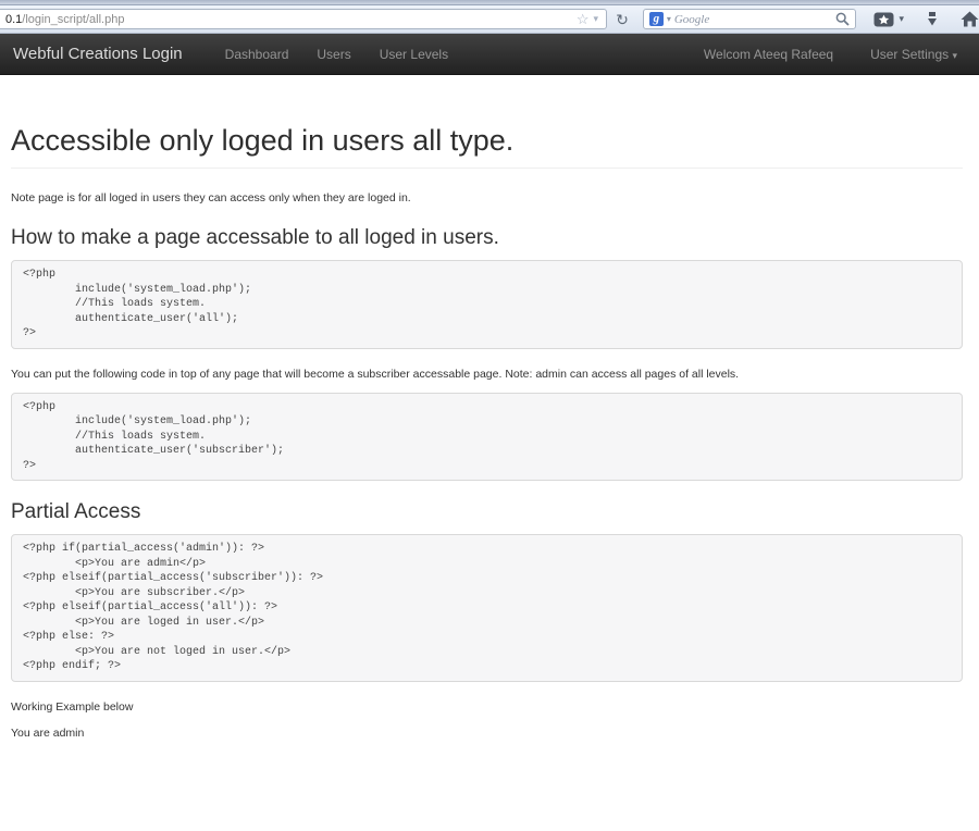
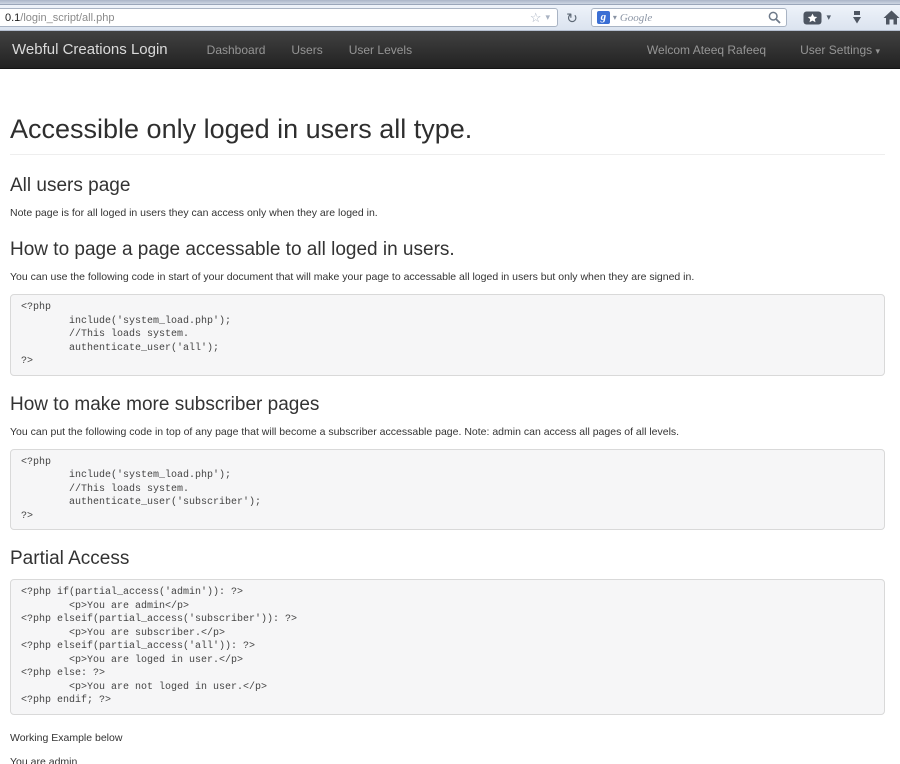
  0.1/login_script/all.php
  ☆
  ▾
  ↻
  g
  ▾
  Google
  ▾
  Webful Creations Login
  Dashboard
  Users
  User Levels
  Welcom Ateeq Rafeeq
  User Settings ▾
  Accessible only loged in users all type.
+ All users page
  Note page is for all loged in users they can access only when they are loged in.
- How to make a page accessable to all loged in users.
+ How to page a page accessable to all loged in users.
+ You can use the following code in start of your document that will make your page to accessable all loged in users but only when they are signed in.
  <?php
  include('system_load.php');
  //This loads system.
  authenticate_user('all');
  ?>
+ How to make more subscriber pages
  You can put the following code in top of any page that will become a subscriber accessable page. Note: admin can access all pages of all levels.
  <?php
  include('system_load.php');
  //This loads system.
  authenticate_user('subscriber');
  ?>
  Partial Access
  <?php if(partial_access('admin')): ?>
  <p>You are admin</p>
  <?php elseif(partial_access('subscriber')): ?>
  <p>You are subscriber.</p>
  <?php elseif(partial_access('all')): ?>
  <p>You are loged in user.</p>
  <?php else: ?>
  <p>You are not loged in user.</p>
  <?php endif; ?>
  Working Example below
  You are admin
